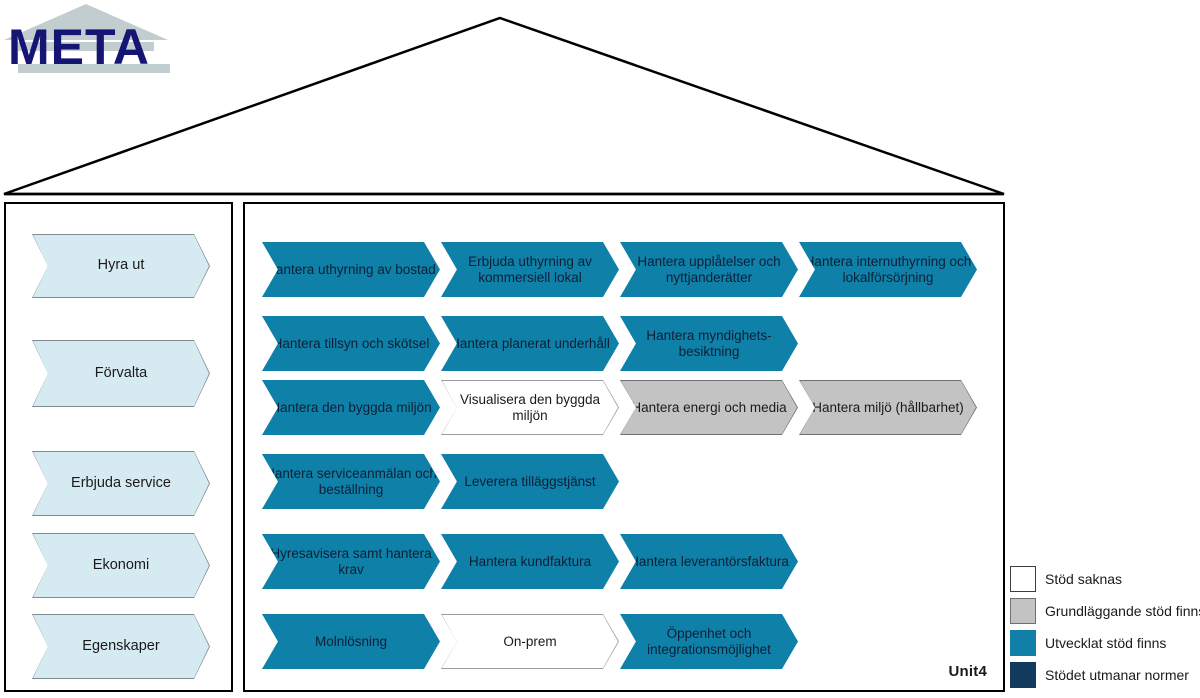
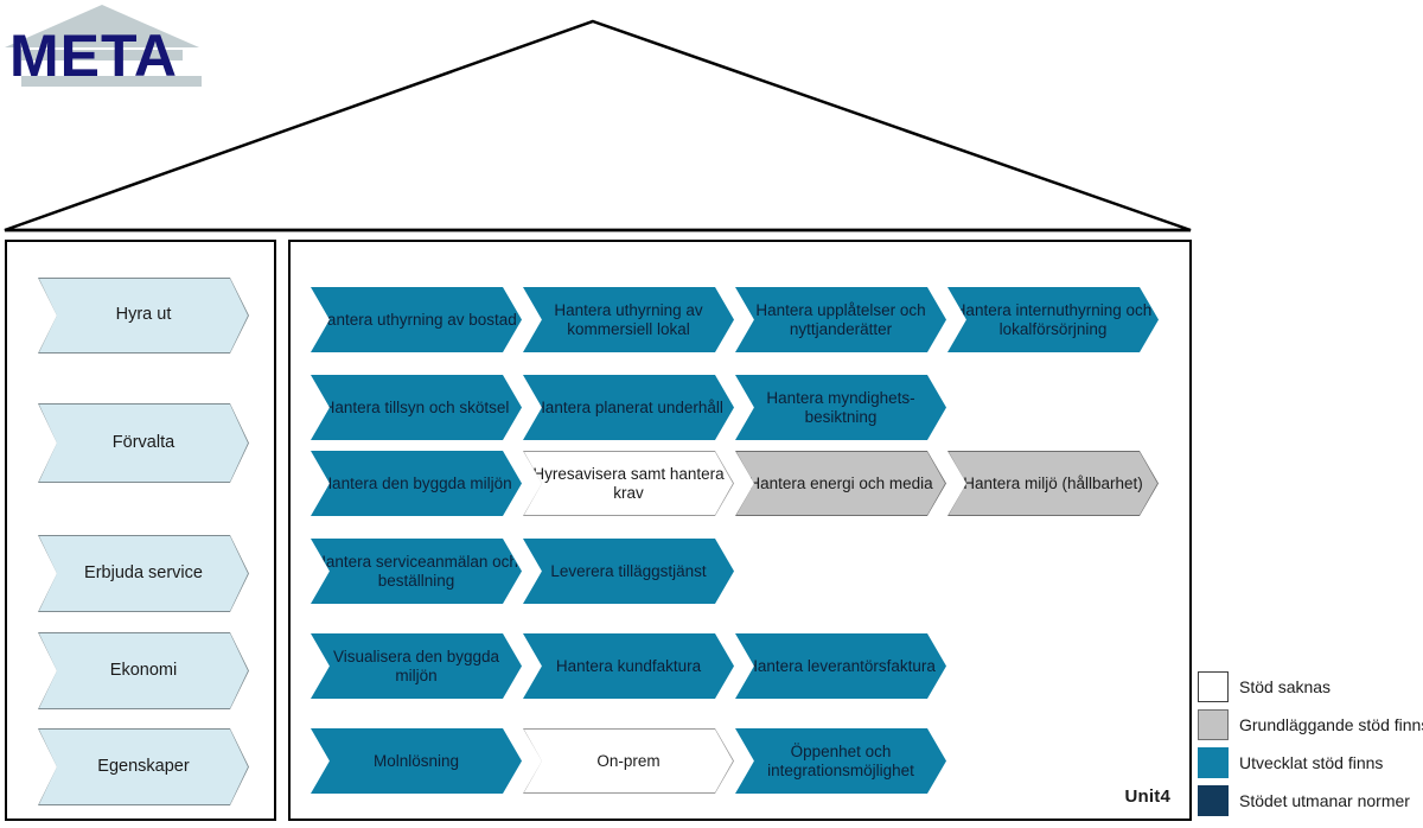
  META
  Hyra ut
  Förvalta
  Erbjuda service
  Ekonomi
  Egenskaper
  antera uthyrning av bostad
- Erbjuda uthyrning av kommersiell lokal
+ Hantera uthyrning av kommersiell lokal
  Hantera upplåtelser och nyttjanderätter
  antera internuthyrning och lokalförsörjning
  antera tillsyn och skötsel
  antera planerat underhåll
  Hantera myndighets-besiktning
  antera den byggda miljön
- Visualisera den byggda miljön
+ Hyresavisera samt hantera krav
  Hantera energi och media
  Hantera miljö (hållbarhet)
  antera serviceanmälan och beställning
  Leverera tilläggstjänst
- Hyresavisera samt hantera krav
+ Visualisera den byggda miljön
  Hantera kundfaktura
  antera leverantörsfaktura
  Molnlösning
  On-prem
  Öppenhet och integrationsmöjlighet
  Unit4
  Stöd saknas
  Grundläggande stöd finn
  Utvecklat stöd finns
  Stödet utmanar normer
